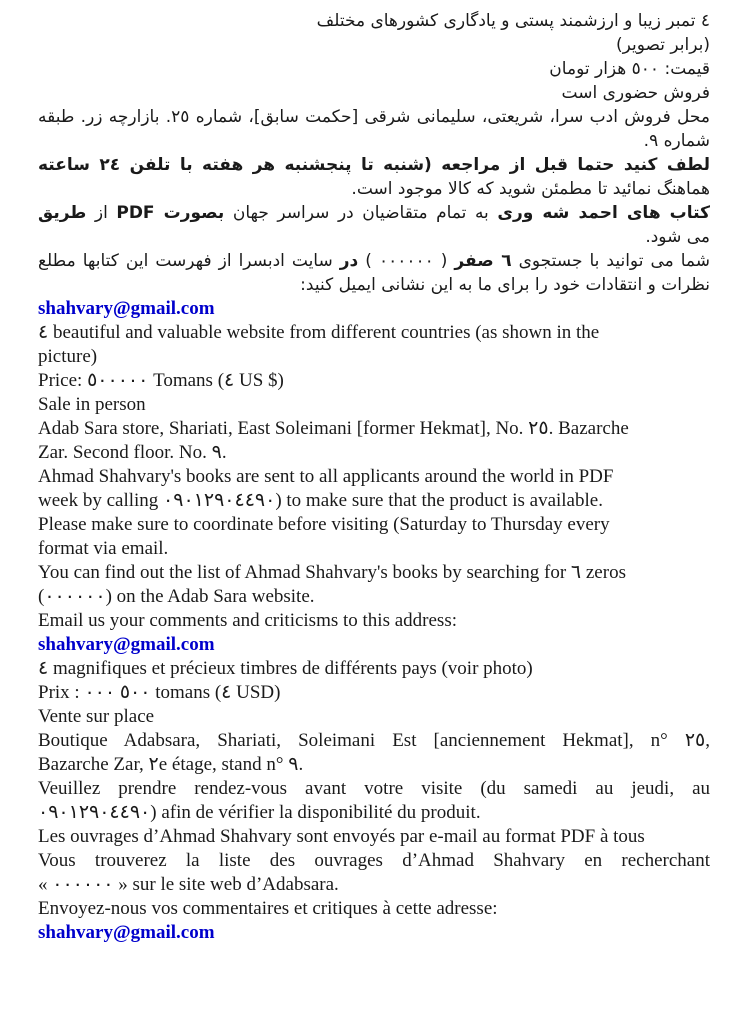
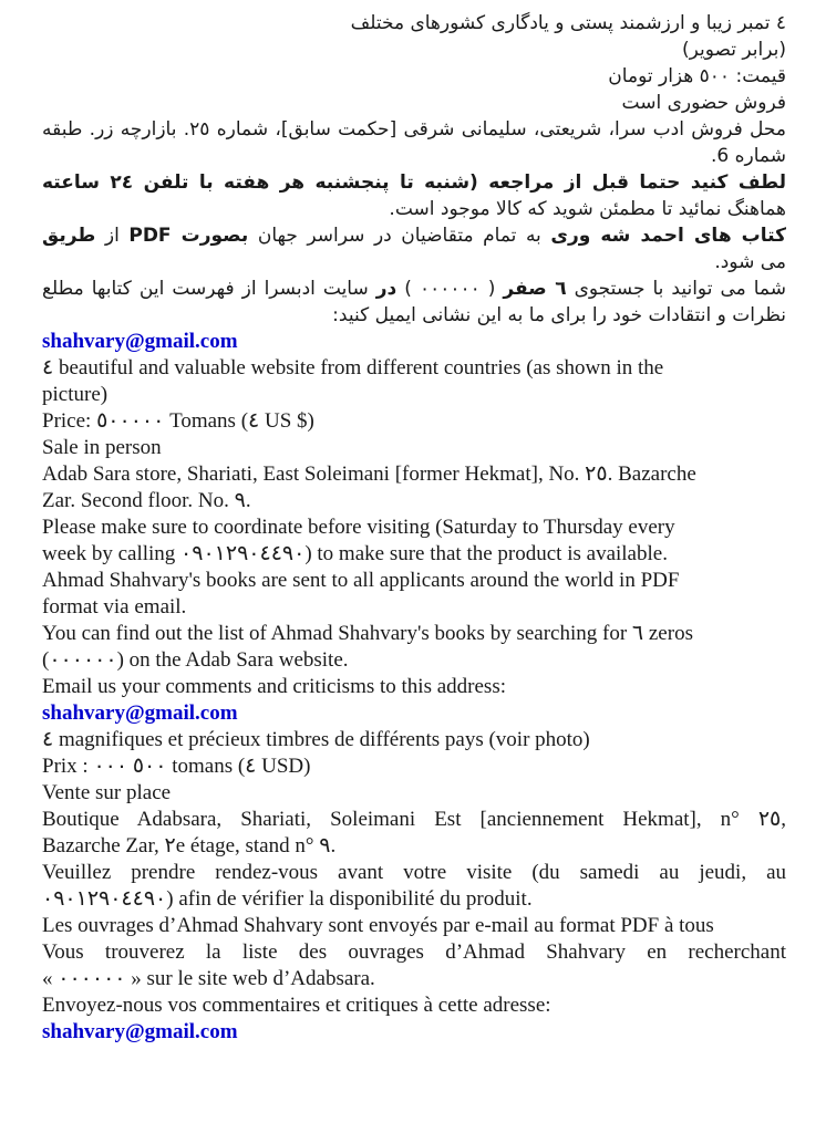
  ٤ تمبر زیبا و ارزشمند پستی و یادگاری کشورهای مختلف
  (برابر تصویر)
  قیمت: ٥٠٠ هزار تومان
  فروش حضوری است
  محل فروش ادب سرا، شریعتی، سلیمانی شرقی [حکمت سابق]، شماره ٢٥. بازارچه زر. طبقه
- شماره ٩.
+ شماره 6.
  لطف کنید حتما قبل از مراجعه (شنبه تا پنجشنبه هر هفته با تلفن ٢٤ ساعته
  هماهنگ نمائید تا مطمئن شوید که کالا موجود است.
  کتاب های احمد شه وری به تمام متقاضیان در سراسر جهان بصورت PDF از طریق
  می شود.
  شما می توانید با جستجوی ٦ صفر ( ٠٠٠٠٠٠ ) در سایت ادبسرا از فهرست این کتابها مطلع
  نظرات و انتقادات خود را برای ما به این نشانی ایمیل کنید:
  shahvary@gmail.com
  ٤ beautiful and valuable website from different countries (as shown in the
  picture)
  Price: ٥٠٠٠٠٠ Tomans (٤ US $)
  Sale in person
  Adab Sara store, Shariati, East Soleimani [former Hekmat], No. ٢٥. Bazarche
  Zar. Second floor. No. ٩.
- Ahmad Shahvary's books are sent to all applicants around the world in PDF
+ Please make sure to coordinate before visiting (Saturday to Thursday every
  week by calling ٠٩٠١٢٩٠٤٤٩٠) to make sure that the product is available.
- Please make sure to coordinate before visiting (Saturday to Thursday every
+ Ahmad Shahvary's books are sent to all applicants around the world in PDF
  format via email.
  You can find out the list of Ahmad Shahvary's books by searching for ٦ zeros
  (٠٠٠٠٠٠) on the Adab Sara website.
  Email us your comments and criticisms to this address:
  shahvary@gmail.com
  ٤ magnifiques et précieux timbres de différents pays (voir photo)
  Prix : ٥٠٠ ٠٠٠ tomans (٤ USD)
  Vente sur place
  Boutique Adabsara, Shariati, Soleimani Est [anciennement Hekmat], n° ٢٥,
  Bazarche Zar, ٢e étage, stand n° ٩.
  Veuillez prendre rendez-vous avant votre visite (du samedi au jeudi, au
  ٠٩٠١٢٩٠٤٤٩٠) afin de vérifier la disponibilité du produit.
  Les ouvrages d’Ahmad Shahvary sont envoyés par e-mail au format PDF à tous
  Vous trouverez la liste des ouvrages d’Ahmad Shahvary en recherchant
  « ٠٠٠٠٠٠ » sur le site web d’Adabsara.
  Envoyez-nous vos commentaires et critiques à cette adresse:
  shahvary@gmail.com
